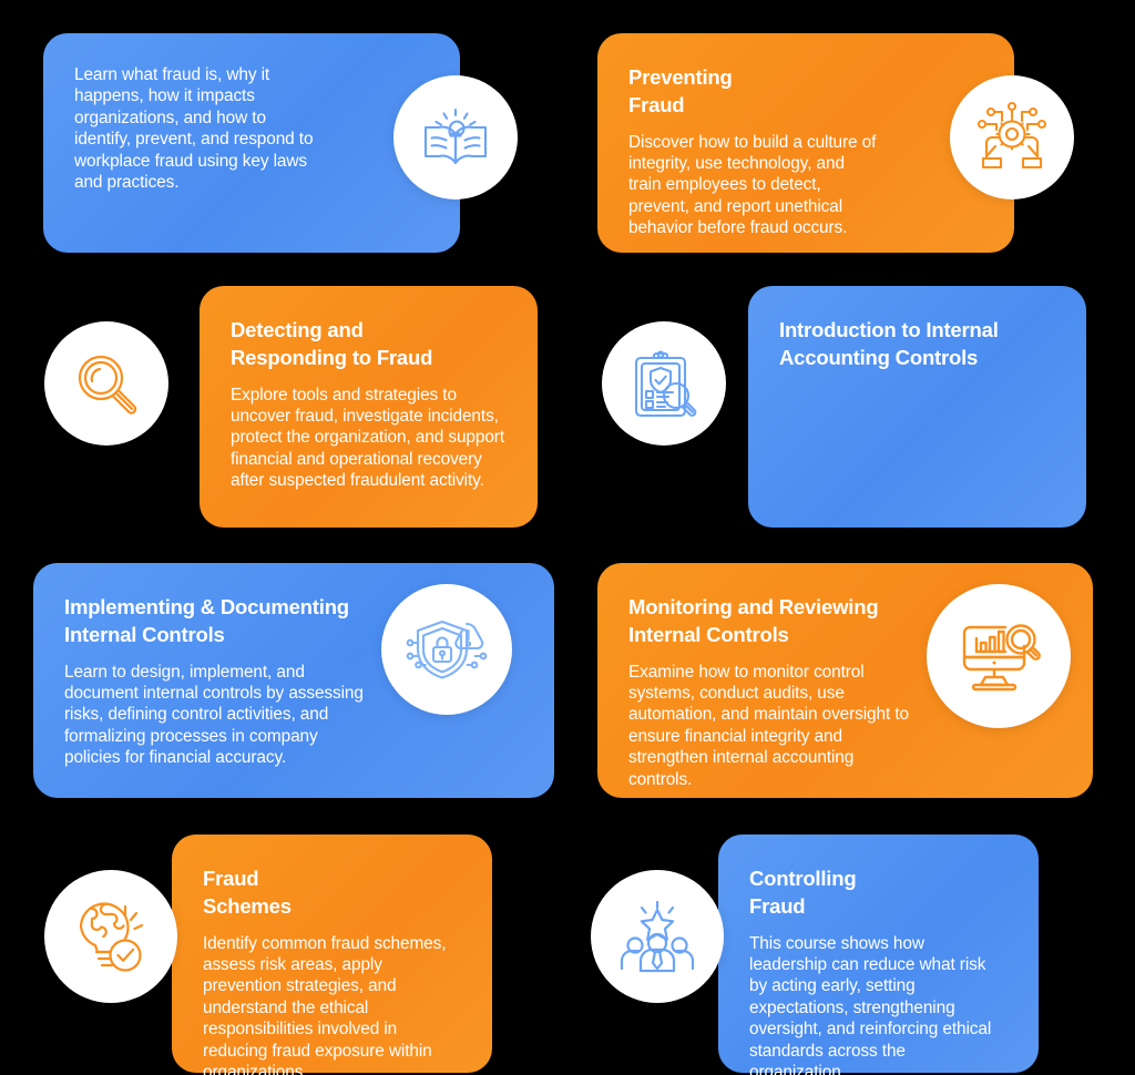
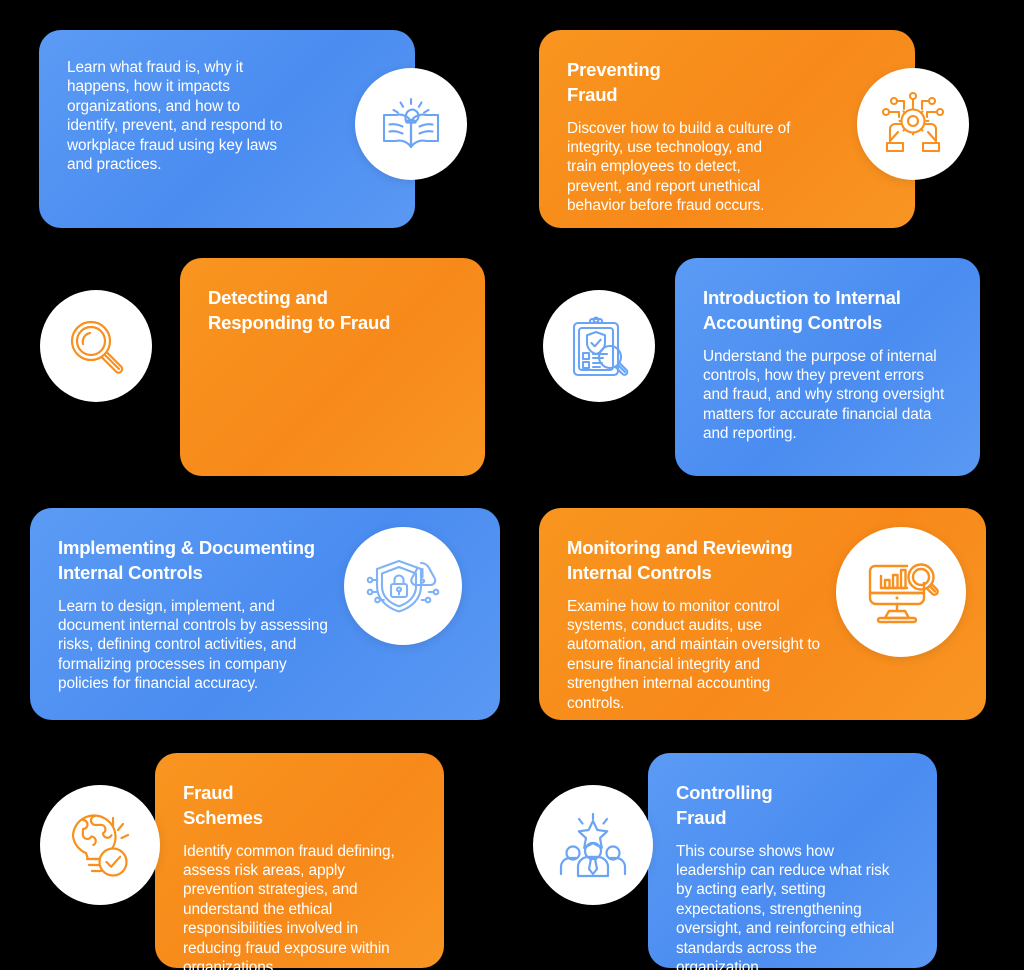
  Learn what fraud is, why it happens, how it impacts organizations, and how to identify, prevent, and respond to workplace fraud using key laws and practices.
  Preventing
  Fraud
  Discover how to build a culture of integrity, use technology, and train employees to detect, prevent, and report unethical behavior before fraud occurs.
  Detecting and
  Responding to Fraud
- Explore tools and strategies to uncover fraud, investigate incidents, protect the organization, and support financial and operational recovery after suspected fraudulent activity.
  Introduction to Internal
  Accounting Controls
+ Understand the purpose of internal controls, how they prevent errors and fraud, and why strong oversight matters for accurate financial data and reporting.
  Implementing & Documenting
  Internal Controls
  Learn to design, implement, and document internal controls by assessing risks, defining control activities, and formalizing processes in company policies for financial accuracy.
  Monitoring and Reviewing
  Internal Controls
  Examine how to monitor control systems, conduct audits, use automation, and maintain oversight to ensure financial integrity and strengthen internal accounting controls.
  Fraud
  Schemes
- Identify common fraud schemes, assess risk areas, apply prevention strategies, and understand the ethical responsibilities involved in reducing fraud exposure within organizations.
+ Identify common fraud defining, assess risk areas, apply prevention strategies, and understand the ethical responsibilities involved in reducing fraud exposure within organizations.
  Controlling
  Fraud
  This course shows how leadership can reduce what risk by acting early, setting expectations, strengthening oversight, and reinforcing ethical standards across the organization.
